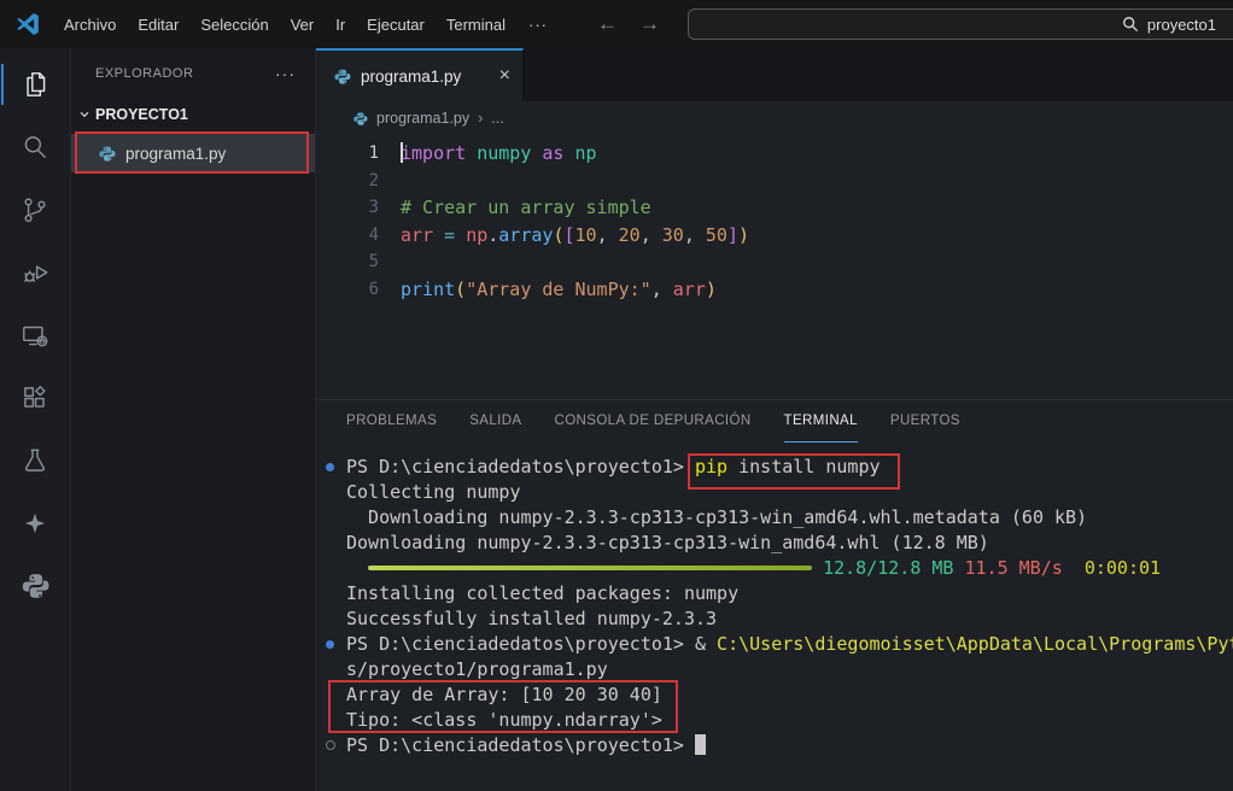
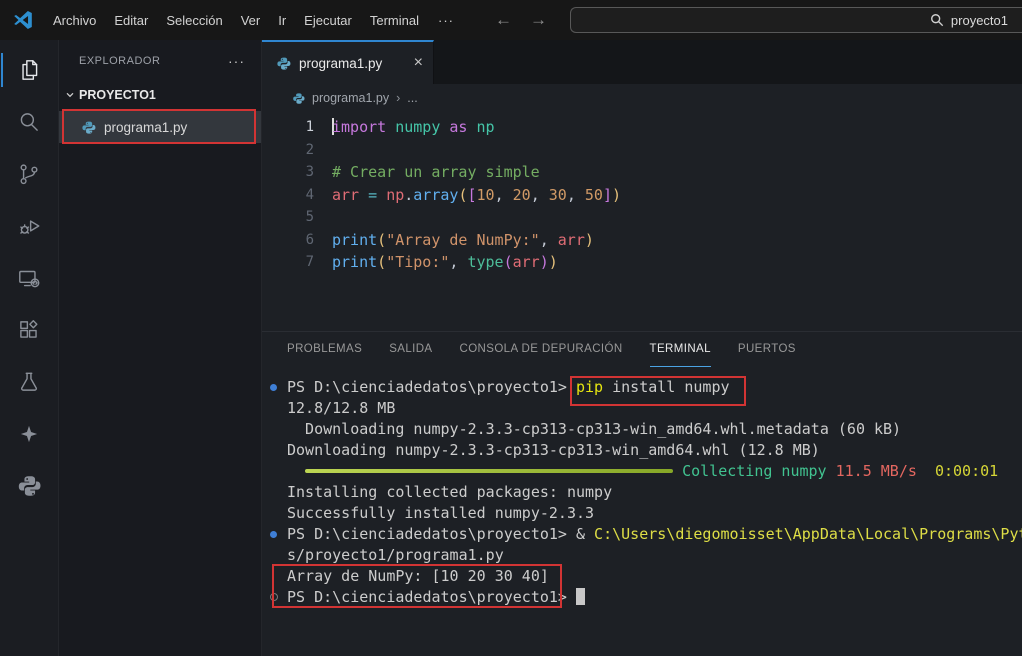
  Archivo
  Editar
  Selección
  Ver
  Ir
  Ejecutar
  Terminal
  ···
  ←
  →
  proyecto1
  EXPLORADOR
  ···
  PROYECTO1
  programa1.py
  programa1.py
  ×
  programa1.py
  ›
  ...
  1
  import numpy as np
  2
  3
  # Crear un array simple
  4
  arr = np.array([10, 20, 30, 50])
  5
  6
  print("Array de NumPy:", arr)
+ 7
+ print("Tipo:", type(arr))
  PROBLEMAS
  SALIDA
  CONSOLA DE DEPURACIÓN
  TERMINAL
  PUERTOS
  PS D:\cienciadedatos\proyecto1> pip install numpy
- Collecting numpy
+ 12.8/12.8 MB
  Downloading numpy-2.3.3-cp313-cp313-win_amd64.whl.metadata (60 kB)
  Downloading numpy-2.3.3-cp313-cp313-win_amd64.whl (12.8 MB)
- 12.8/12.8 MB 11.5 MB/s 0:00:01
+ Collecting numpy 11.5 MB/s 0:00:01
  Installing collected packages: numpy
  Successfully installed numpy-2.3.3
  PS D:\cienciadedatos\proyecto1> & C:\Users\diegomoisset\AppData\Local\Programs\Py
  s/proyecto1/programa1.py
- Array de Array: [10 20 30 40]
+ Array de NumPy: [10 20 30 40]
- Tipo: <class 'numpy.ndarray'>
  PS D:\cienciadedatos\proyecto1>
